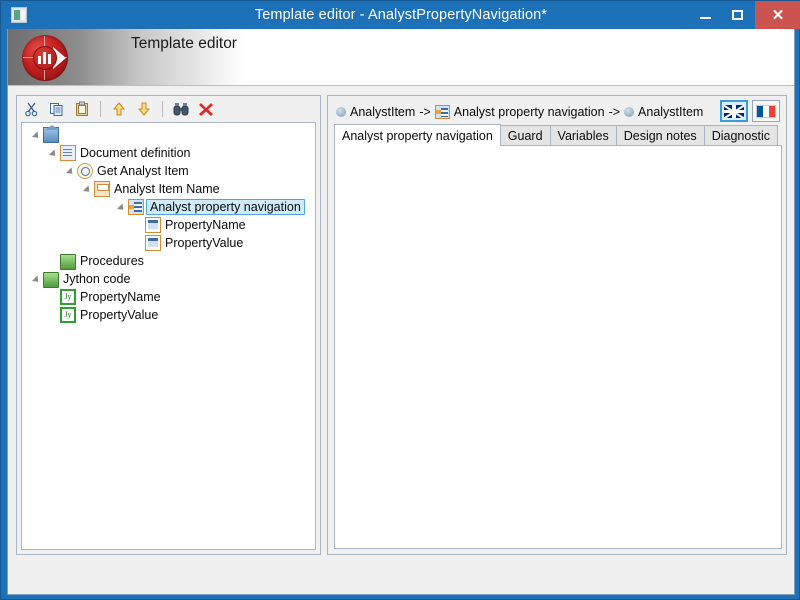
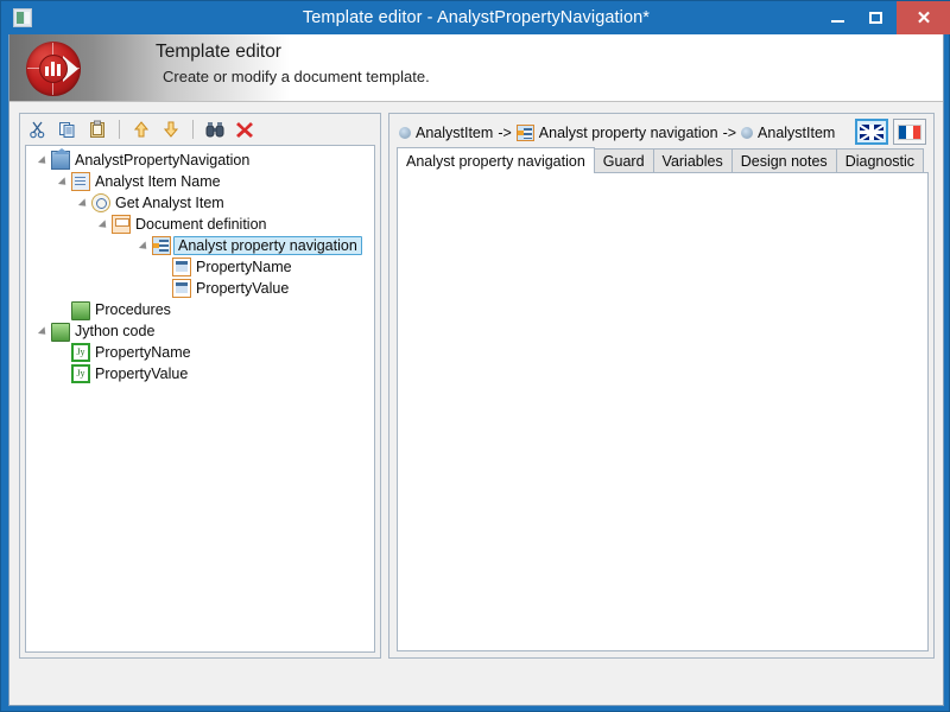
  Template editor - AnalystPropertyNavigation*
  ✕
  Template editor
+ Create or modify a document template.
+ AnalystPropertyNavigation
- Document definition
+ Analyst Item Name
  Get Analyst Item
- Analyst Item Name
+ Document definition
  Analyst property navigation
  PropertyName
  PropertyValue
  Procedures
  Jython code
  Jy
  PropertyName
  Jy
  PropertyValue
  AnalystItem
  ->
  Analyst property navigation
  ->
  AnalystItem
  Analyst property navigation
  Guard
  Variables
  Design notes
  Diagnostic
